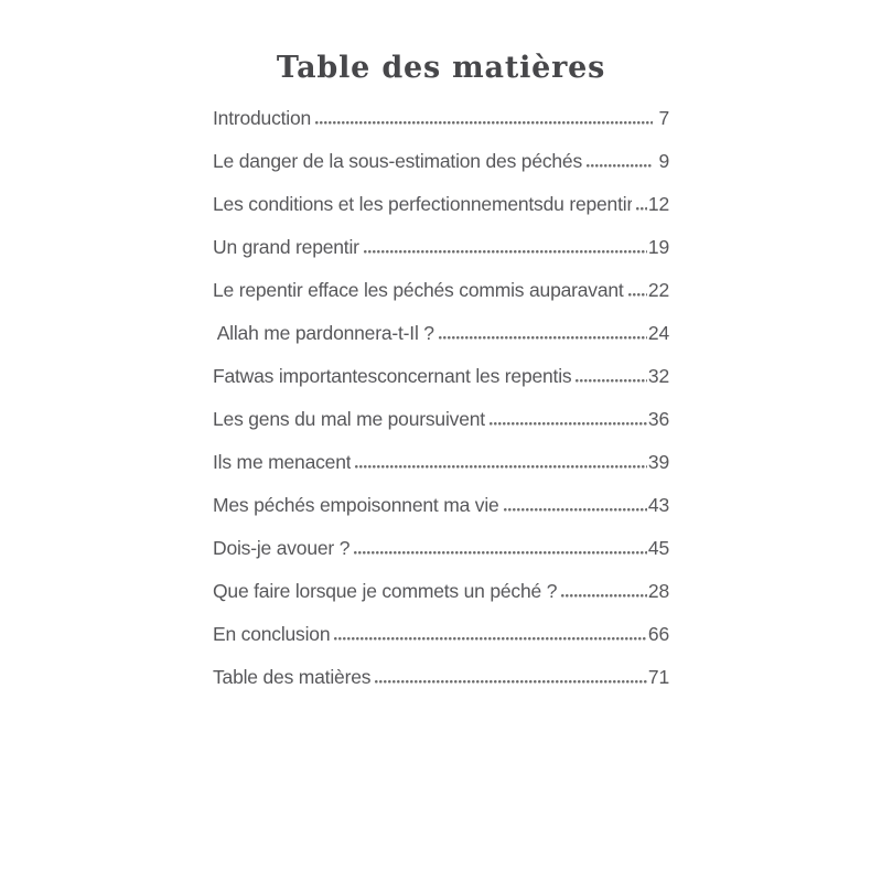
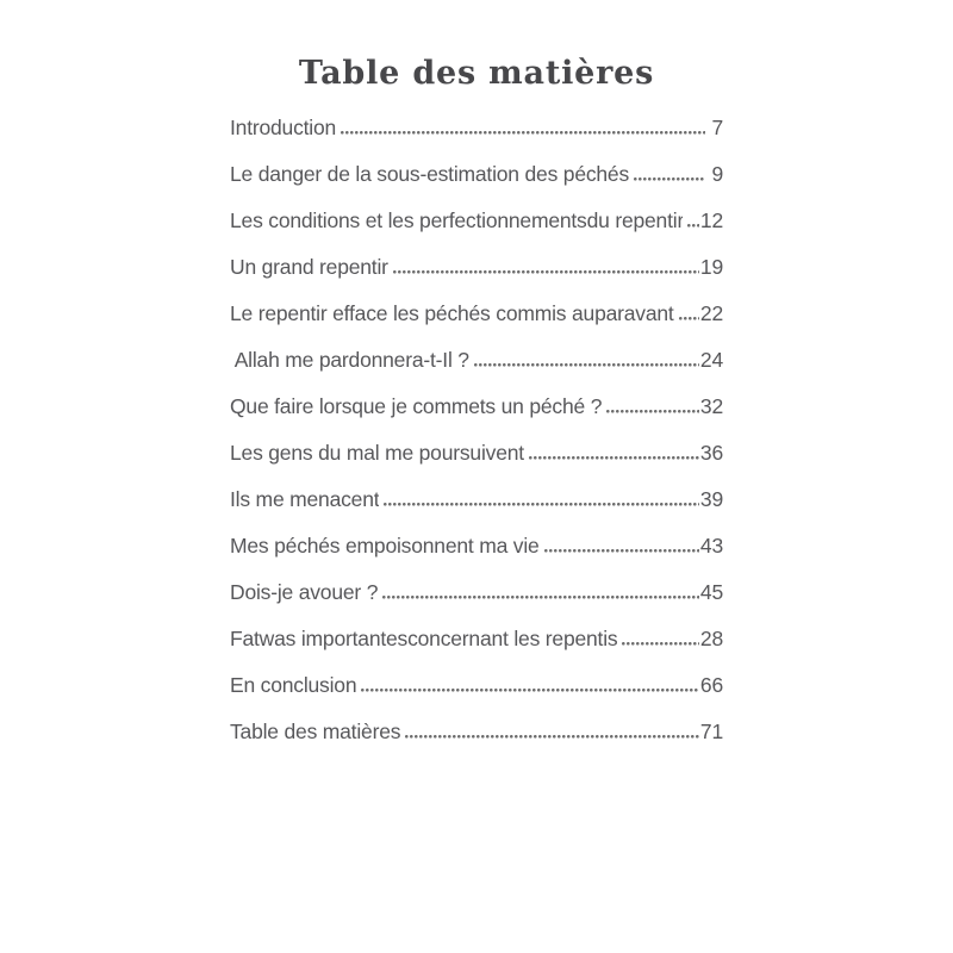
  Table des matières
  Introduction
  7
  Le danger de la sous-estimation des péchés
  9
  Les conditions et les perfectionnementsdu repentir
  12
  Un grand repentir
  19
  Le repentir efface les péchés commis auparavant
  22
  Allah me pardonnera-t-Il ?
  24
- Fatwas importantesconcernant les repentis
+ Que faire lorsque je commets un péché ?
  32
  Les gens du mal me poursuivent
  36
  Ils me menacent
  39
  Mes péchés empoisonnent ma vie
  43
  Dois-je avouer ?
  45
- Que faire lorsque je commets un péché ?
+ Fatwas importantesconcernant les repentis
  28
  En conclusion
  66
  Table des matières
  71
